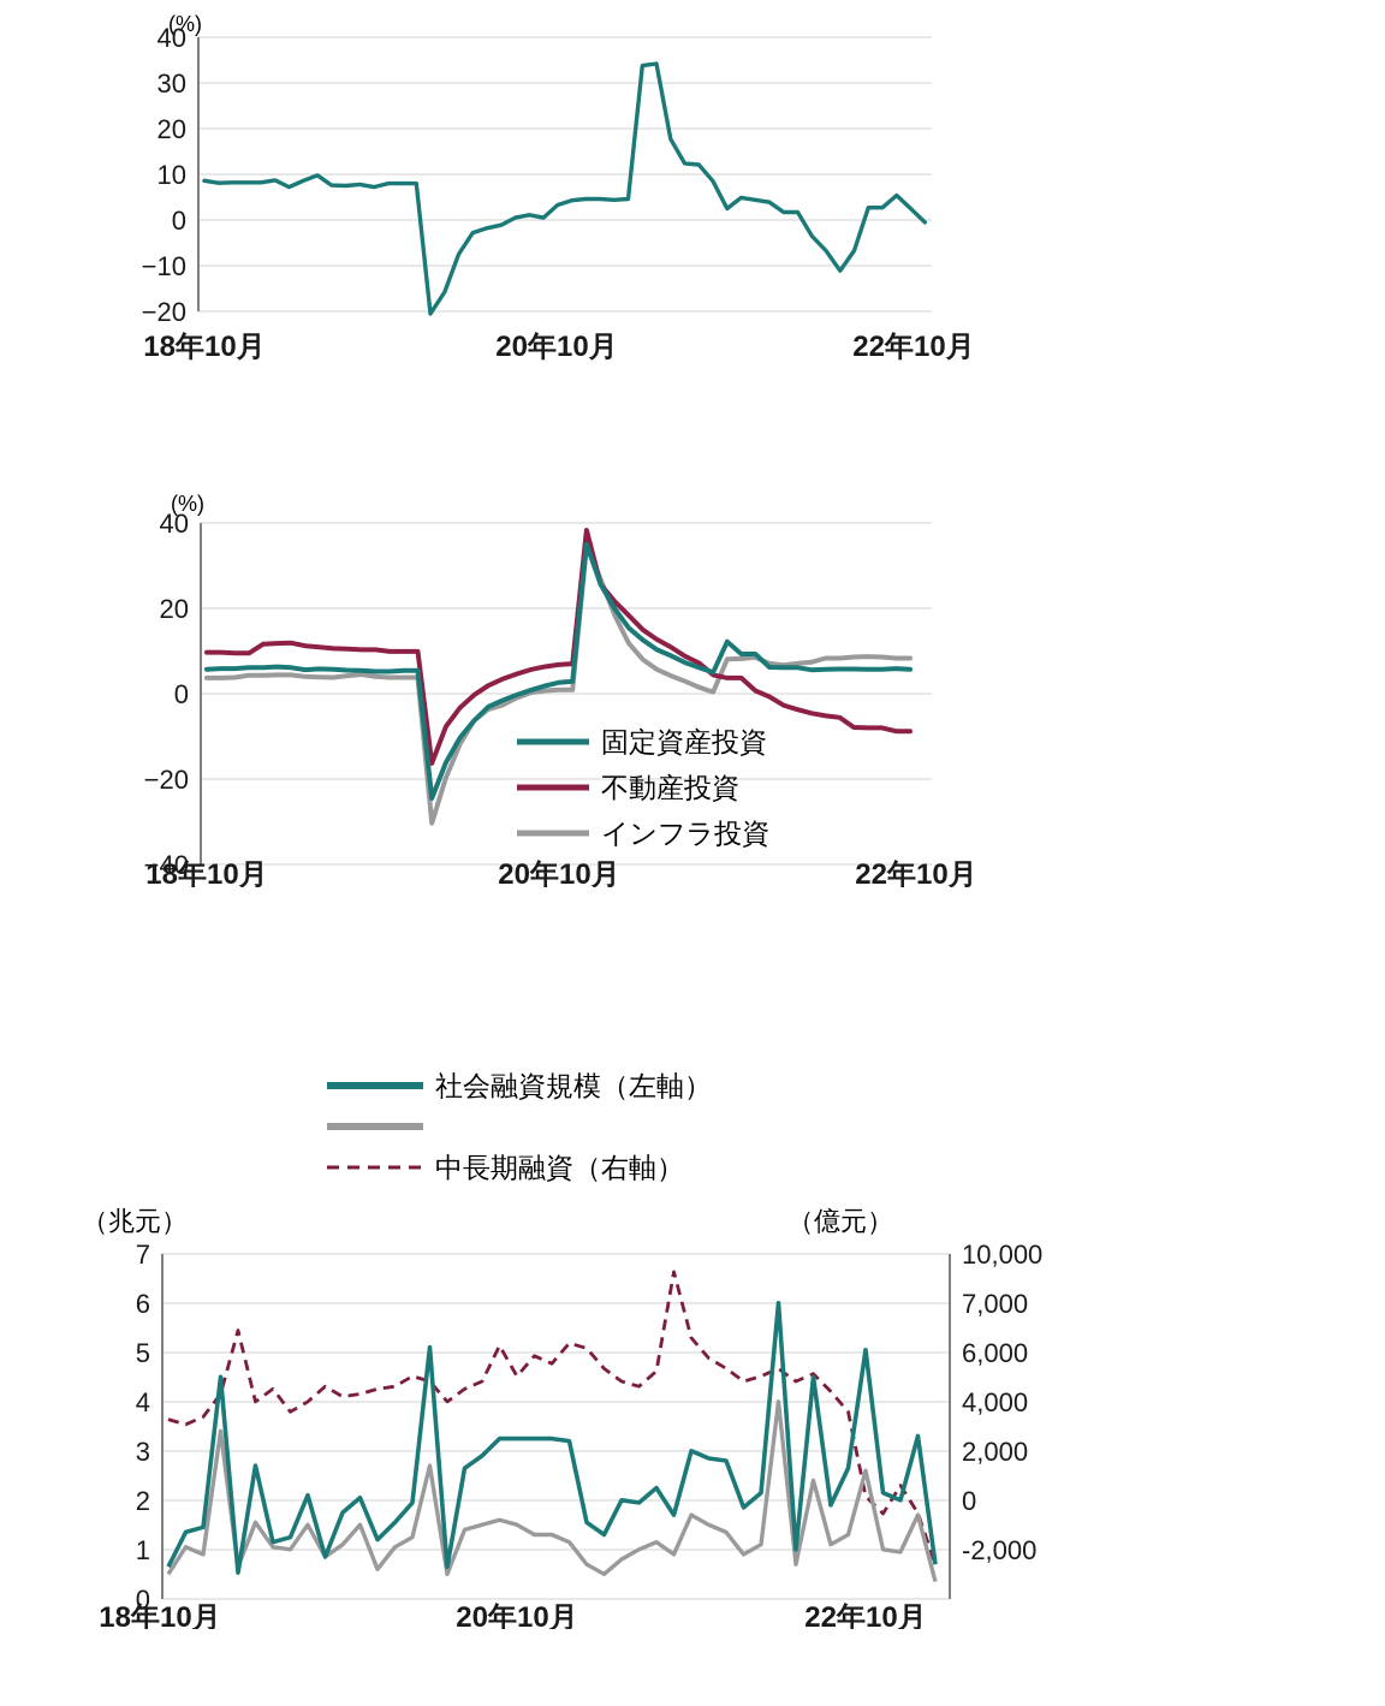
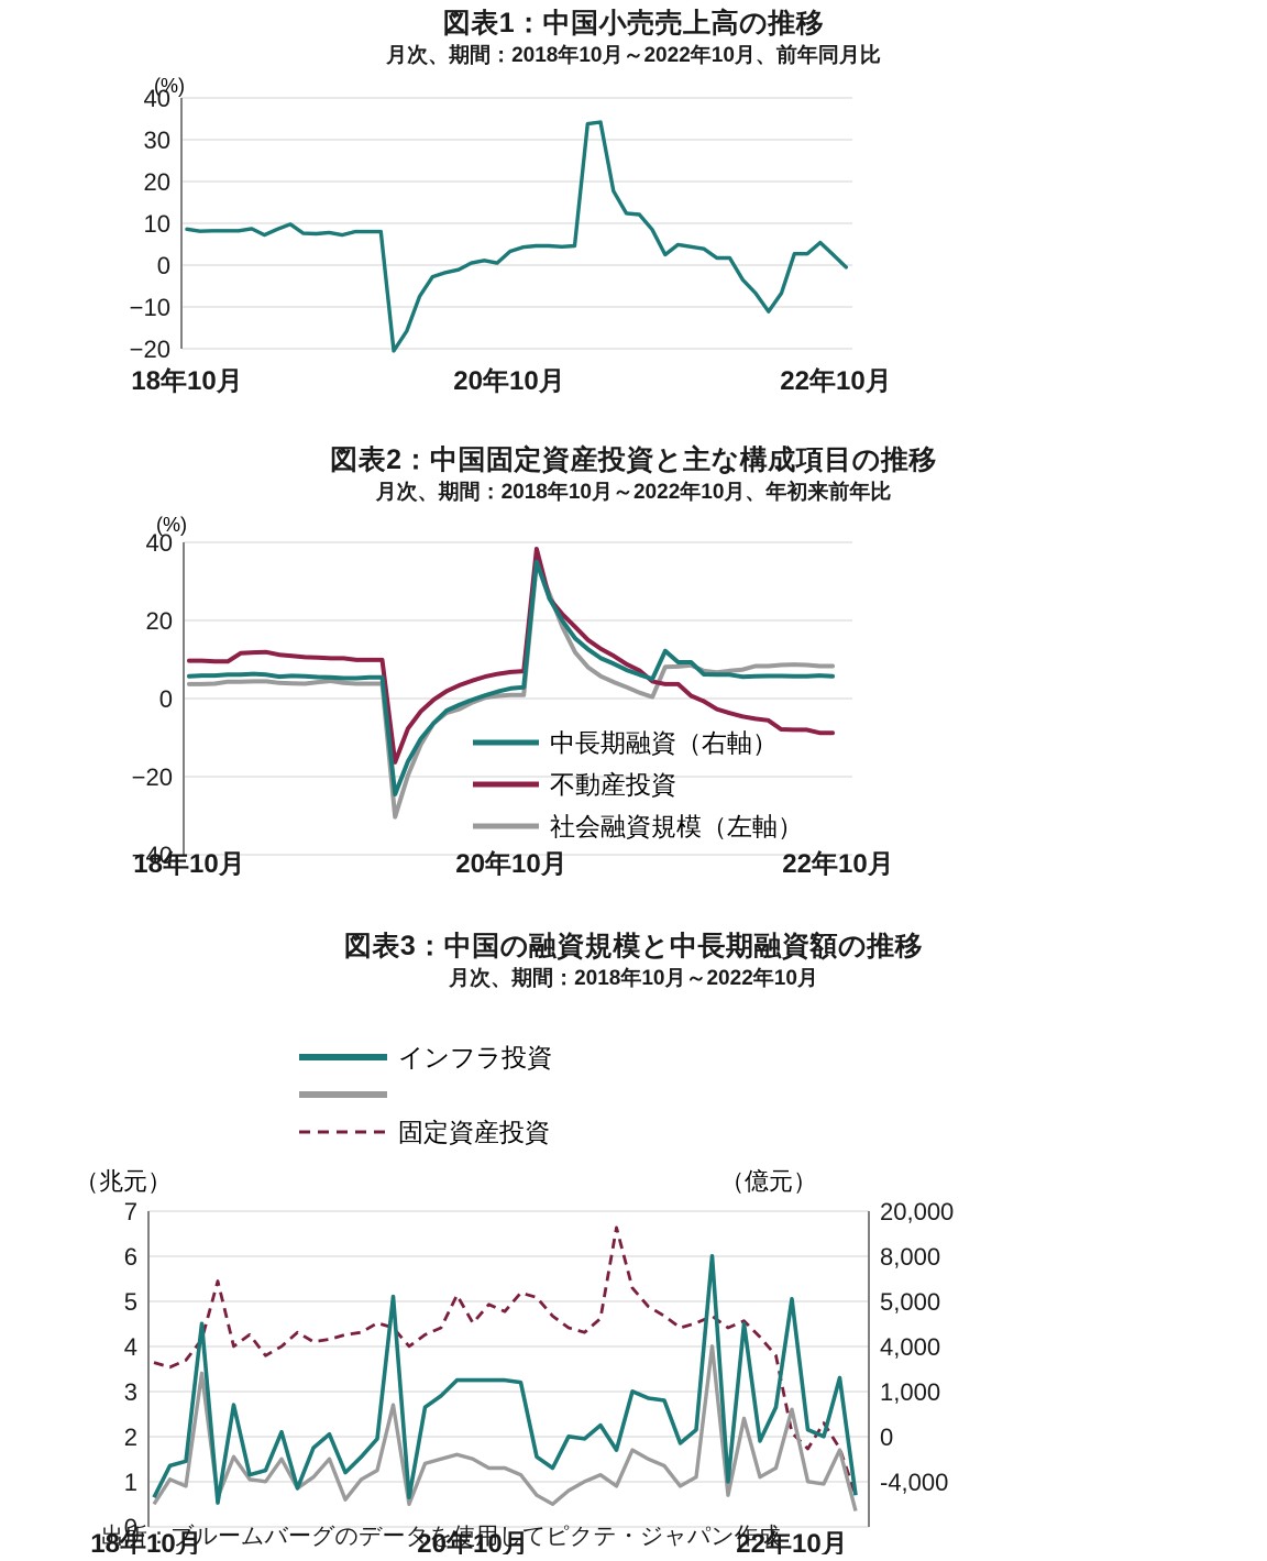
+ 図表1：中国小売売上高の推移
+ 月次、期間：2018年10月～2022年10月、前年同月比
  (%)
  40
  30
  20
  10
  0
  −10
  −20
  18年10月
  20年10月
  22年10月
+ 図表2：中国固定資産投資と主な構成項目の推移
+ 月次、期間：2018年10月～2022年10月、年初来前年比
  (%)
  40
  20
  0
  −20
  −40
- 固定資産投資
+ 中長期融資（右軸）
  不動産投資
- インフラ投資
+ 社会融資規模（左軸）
  18年10月
  20年10月
  22年10月
+ 図表3：中国の融資規模と中長期融資額の推移
+ 月次、期間：2018年10月～2022年10月
- 社会融資規模（左軸）
+ インフラ投資
- 中長期融資（右軸）
+ 固定資産投資
  （兆元）
  （億元）
  7
  6
  5
  4
  3
  2
  1
  0
- 10,000
+ 20,000
- 7,000
+ 8,000
- 6,000
+ 5,000
  4,000
- 2,000
+ 1,000
  0
- -2,000
+ -4,000
  18年10月
  20年10月
  22年10月
+ 出所：ブルームバーグのデータを使用してピクテ・ジャパン作成
